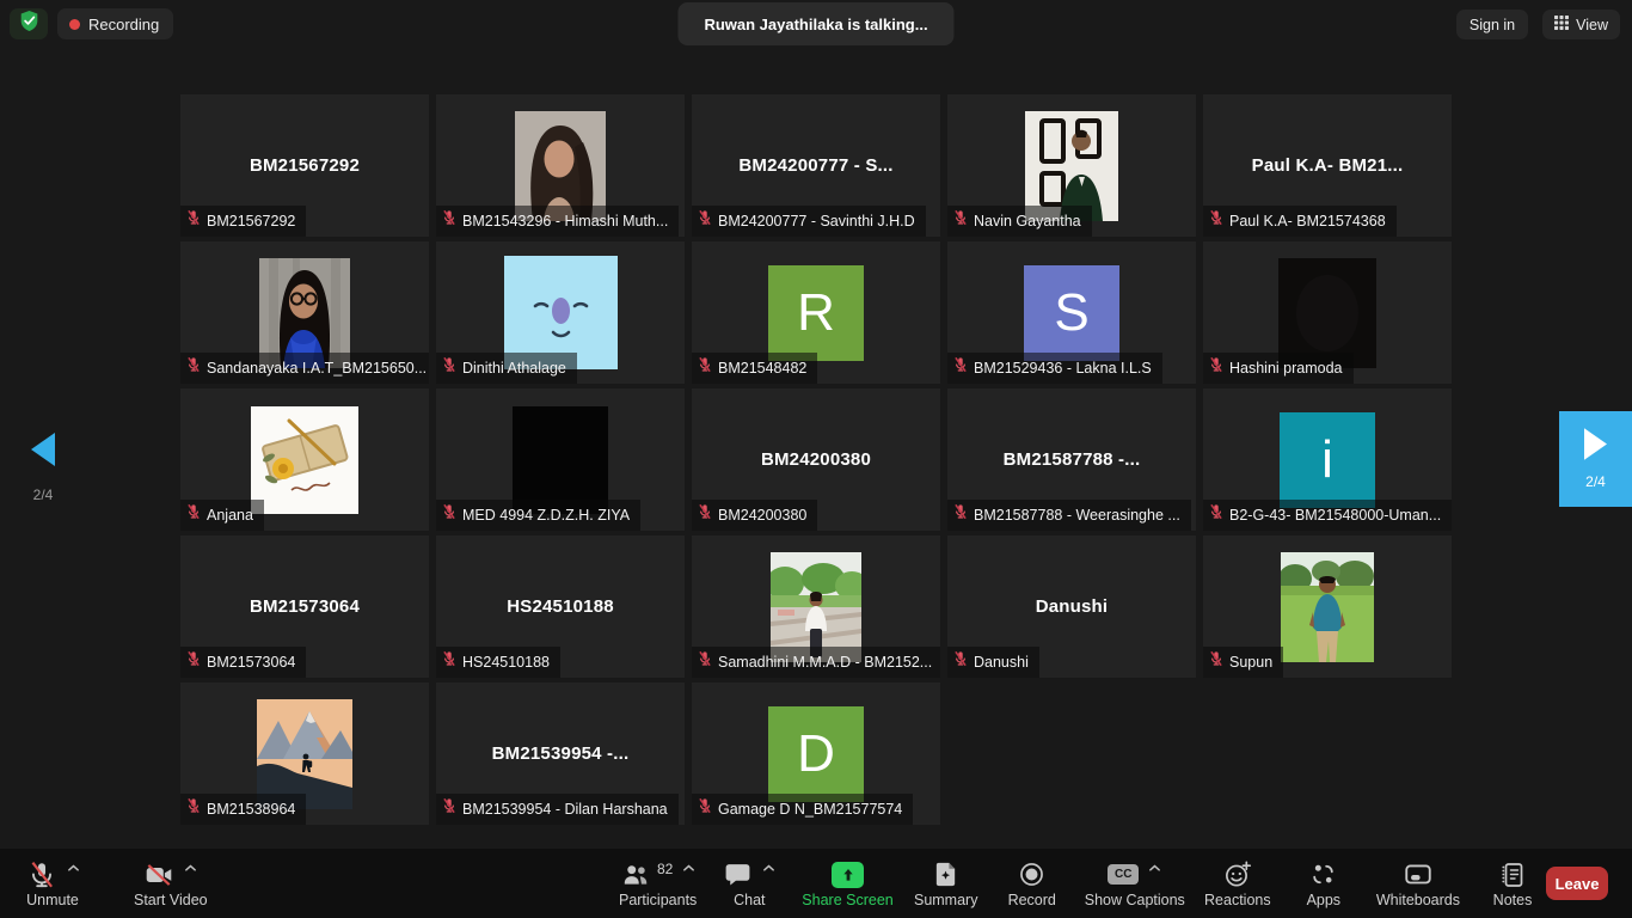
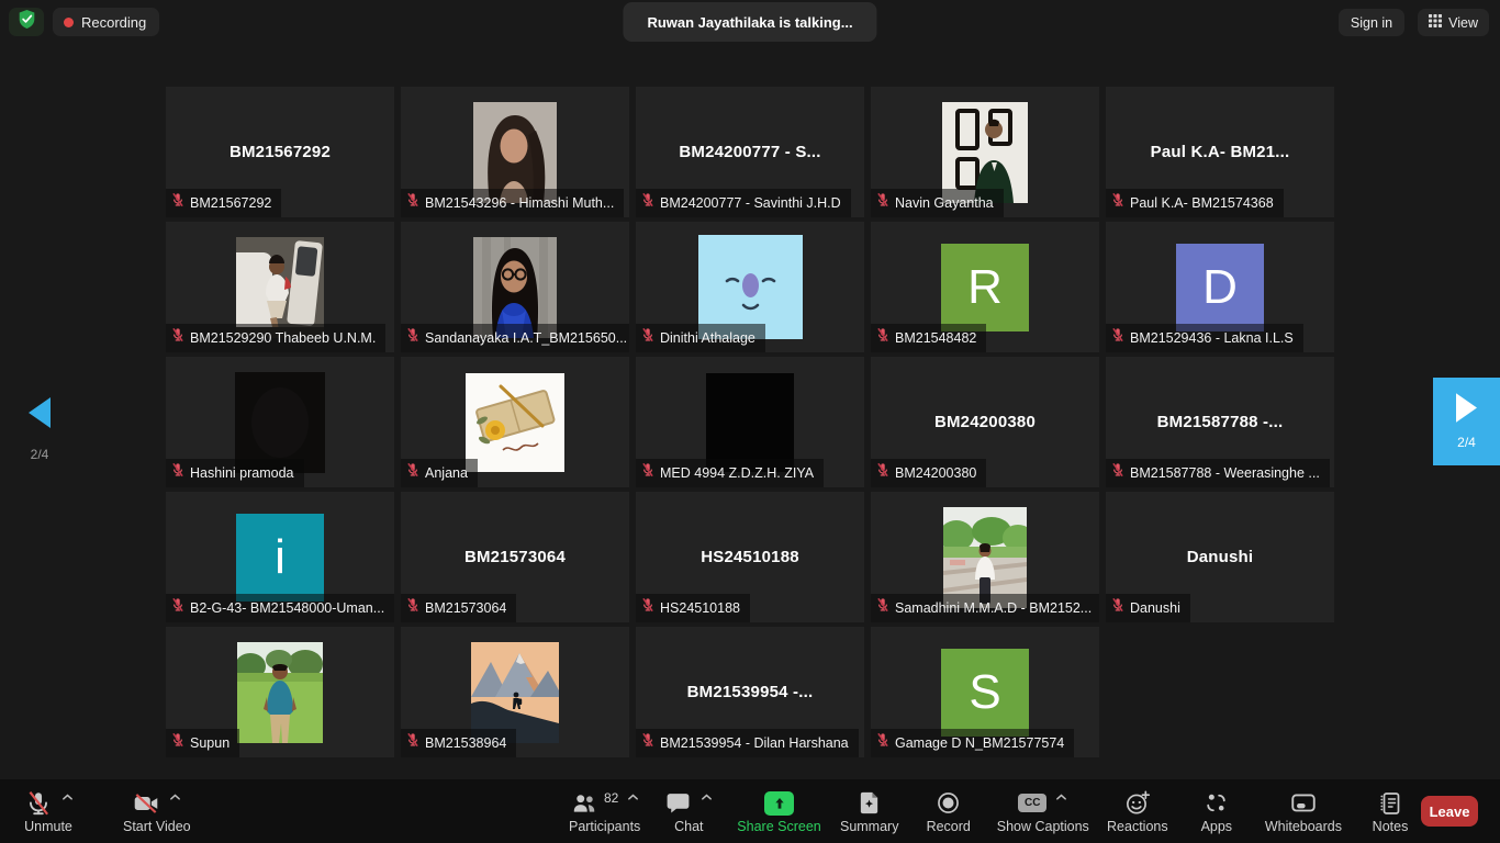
  Recording
  Ruwan Jayathilaka is talking...
  Sign in
  View
  BM21567292
  BM21567292
  BM21543296 - Himashi Muth...
  BM24200777 - S...
  BM24200777 - Savinthi J.H.D
  Navin Gayantha
  Paul K.A- BM21...
  Paul K.A- BM21574368
+ BM21529290 Thabeeb U.N.M.
  Sandanayaka I.A.T_BM215650...
  Dinithi Athalage
  R
  BM21548482
- S
+ D
  BM21529436 - Lakna I.L.S
  Hashini pramoda
  Anjana
  MED 4994 Z.D.Z.H. ZIYA
  BM24200380
  BM24200380
  BM21587788 -...
  BM21587788 - Weerasinghe ...
  i
  B2-G-43- BM21548000-Uman...
  BM21573064
  BM21573064
  HS24510188
  HS24510188
  Samadhini M.M.A.D - BM2152...
  Danushi
  Danushi
  Supun
  BM21538964
  BM21539954 -...
  BM21539954 - Dilan Harshana
- D
+ S
  Gamage D N_BM21577574
  2/4
  2/4
  Unmute
  Start Video
  82
  Participants
  Chat
  Share Screen
  Summary
  Record
  CC
  Show Captions
  Reactions
  Apps
  Whiteboards
  Notes
  Leave
